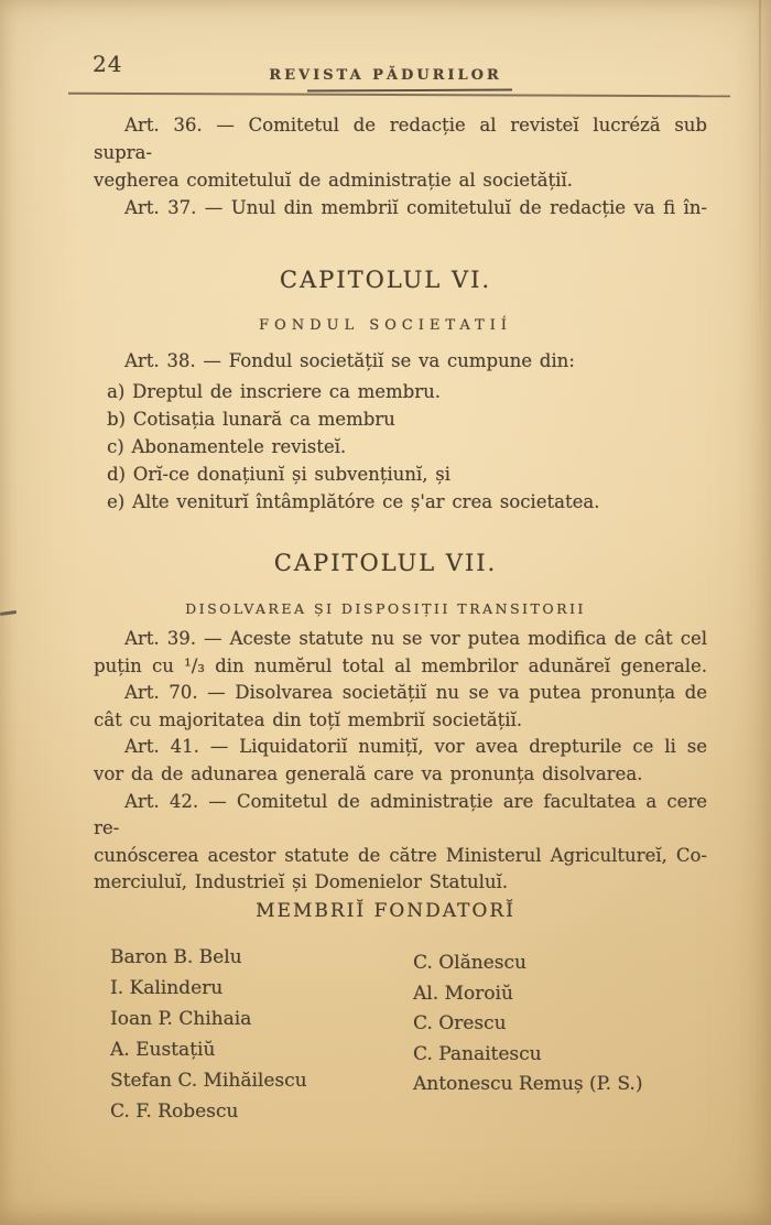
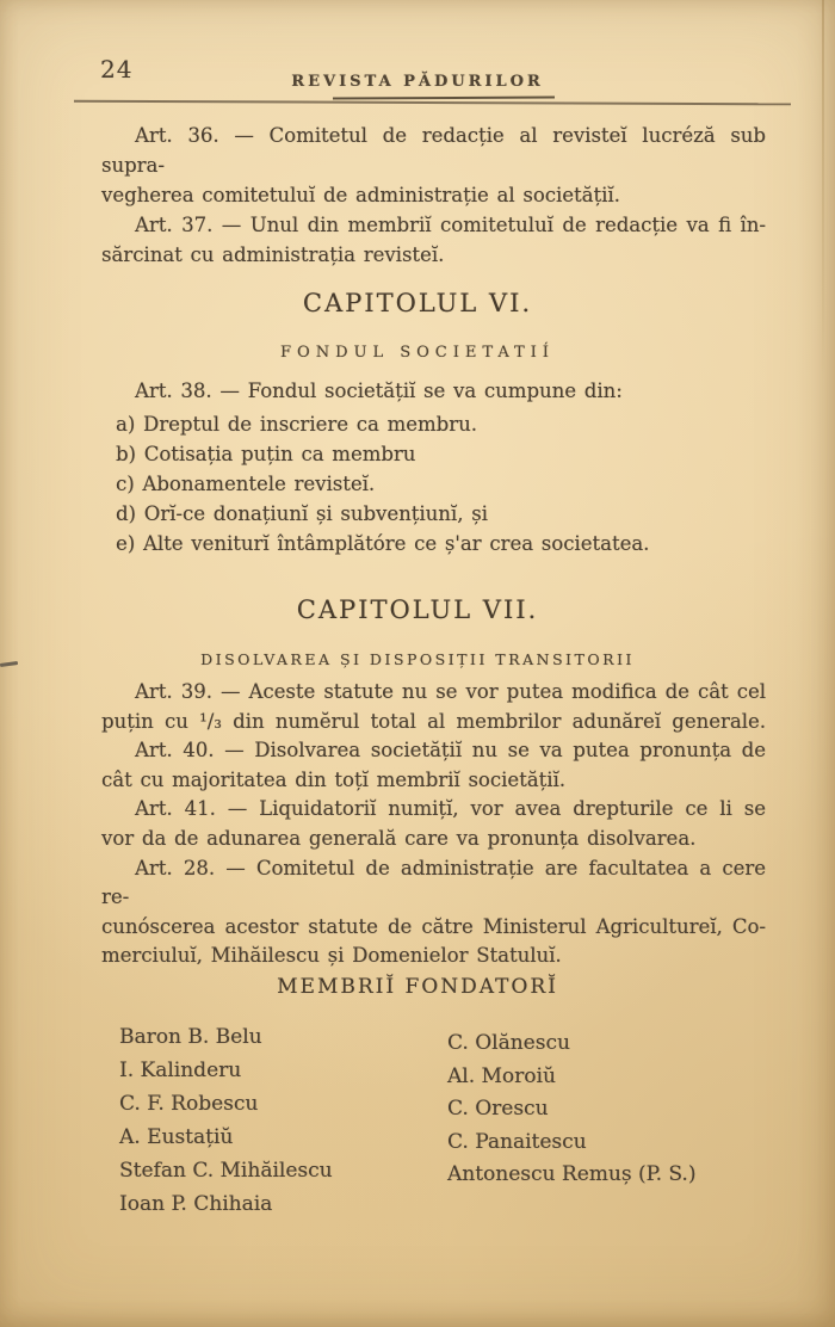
  24
  REVISTA PĂDURILOR
  Art. 36. — Comitetul de redacție al revisteĭ lucréză sub supra-
  vegherea comitetuluĭ de administrație al societățiĭ.
  Art. 37. — Unul din membriĭ comitetuluĭ de redacție va fi în-
+ sărcinat cu administrația revisteĭ.
  CAPITOLUL VI.
  FONDUL SOCIETATIÍ
  Art. 38. — Fondul societățiĭ se va cumpune din:
  a) Dreptul de inscriere ca membru.
- b) Cotisația lunară ca membru
+ b) Cotisația puțin ca membru
  c) Abonamentele revisteĭ.
  d) Orĭ-ce donațiunĭ și subvențiunĭ, și
  e) Alte veniturĭ întâmplătóre ce ș'ar crea societatea.
  CAPITOLUL VII.
  DISOLVAREA ȘI DISPOSIȚII TRANSITORII
  Art. 39. — Aceste statute nu se vor putea modifica de cât cel
  puțin cu ¹/₃ din numĕrul total al membrilor adunăreĭ generale.
- Art. 70. — Disolvarea societățiĭ nu se va putea pronunța de
+ Art. 40. — Disolvarea societățiĭ nu se va putea pronunța de
  cât cu majoritatea din toțĭ membriĭ societățiĭ.
  Art. 41. — Liquidatoriĭ numițĭ, vor avea drepturile ce li se
  vor da de adunarea generală care va pronunța disolvarea.
- Art. 42. — Comitetul de administrație are facultatea a cere re-
+ Art. 28. — Comitetul de administrație are facultatea a cere re-
  cunóscerea acestor statute de către Ministerul Agricultureĭ, Co-
- merciuluĭ, Industrieĭ și Domenielor Statuluĭ.
+ merciuluĭ, Mihăilescu și Domenielor Statuluĭ.
  MEMBRIĬ FONDATORĬ
  Baron B. Belu
  I. Kalinderu
- Ioan P. Chihaia
+ C. F. Robescu
  A. Eustațiŭ
  Stefan C. Mihăilescu
- C. F. Robescu
+ Ioan P. Chihaia
  C. Olănescu
  Al. Moroiŭ
  C. Orescu
  C. Panaitescu
  Antonescu Remuș (P. S.)
